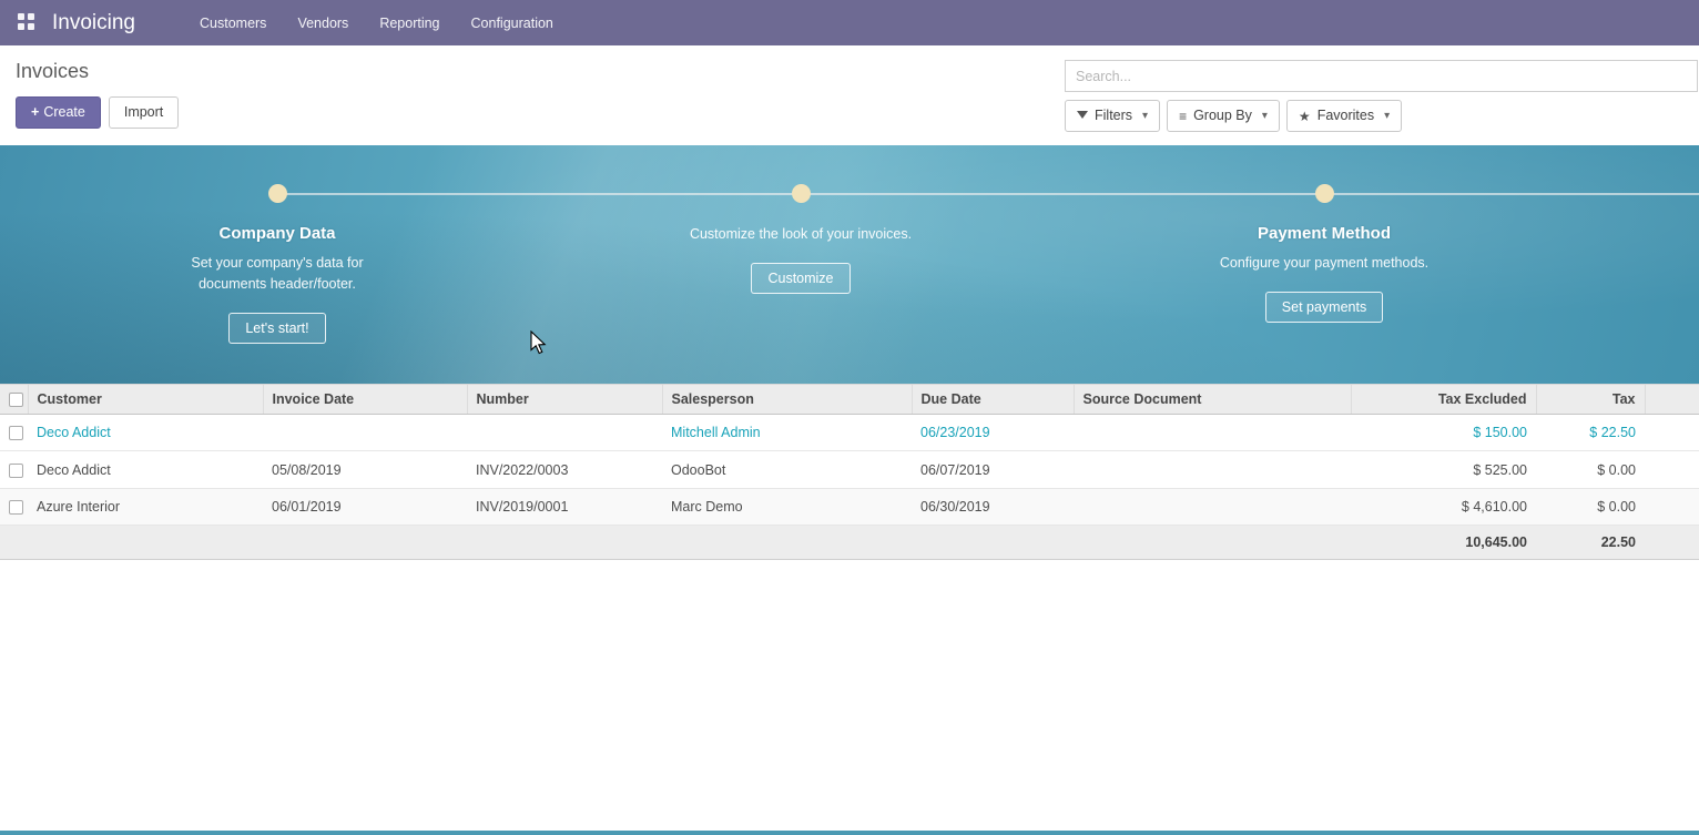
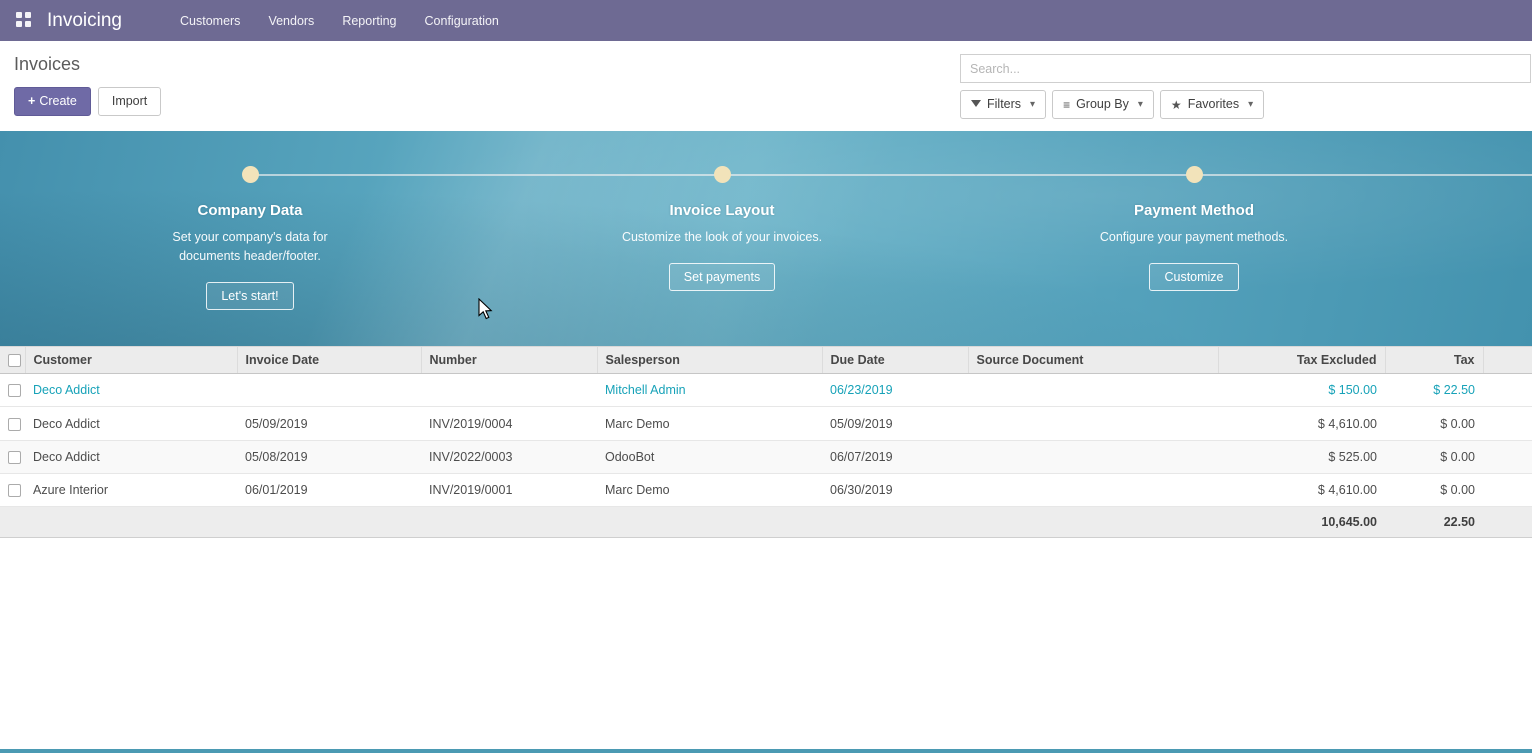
  Invoicing
  Customers
  Vendors
  Reporting
  Configuration
  Invoices
  + Create
  Import
  Search...
  Filters
  ▾
  ≡
  Group By
  ▾
  ★
  Favorites
  ▾
  Company Data
  Set your company's data for documents header/footer.
  Let's start!
+ Invoice Layout
  Customize the look of your invoices.
- Customize
+ Set payments
  Payment Method
  Configure your payment methods.
- Set payments
+ Customize
  	Customer	Invoice Date	Number	Salesperson	Due Date	Source Document	Tax Excluded	Tax
  	Deco Addict			Mitchell Admin	06/23/2019		$ 150.00	$ 22.50
+ 	Deco Addict	05/09/2019	INV/2019/0004	Marc Demo	05/09/2019		$ 4,610.00	$ 0.00
  	Deco Addict	05/08/2019	INV/2022/0003	OdooBot	06/07/2019		$ 525.00	$ 0.00
  	Azure Interior	06/01/2019	INV/2019/0001	Marc Demo	06/30/2019		$ 4,610.00	$ 0.00
  							10,645.00	22.50
